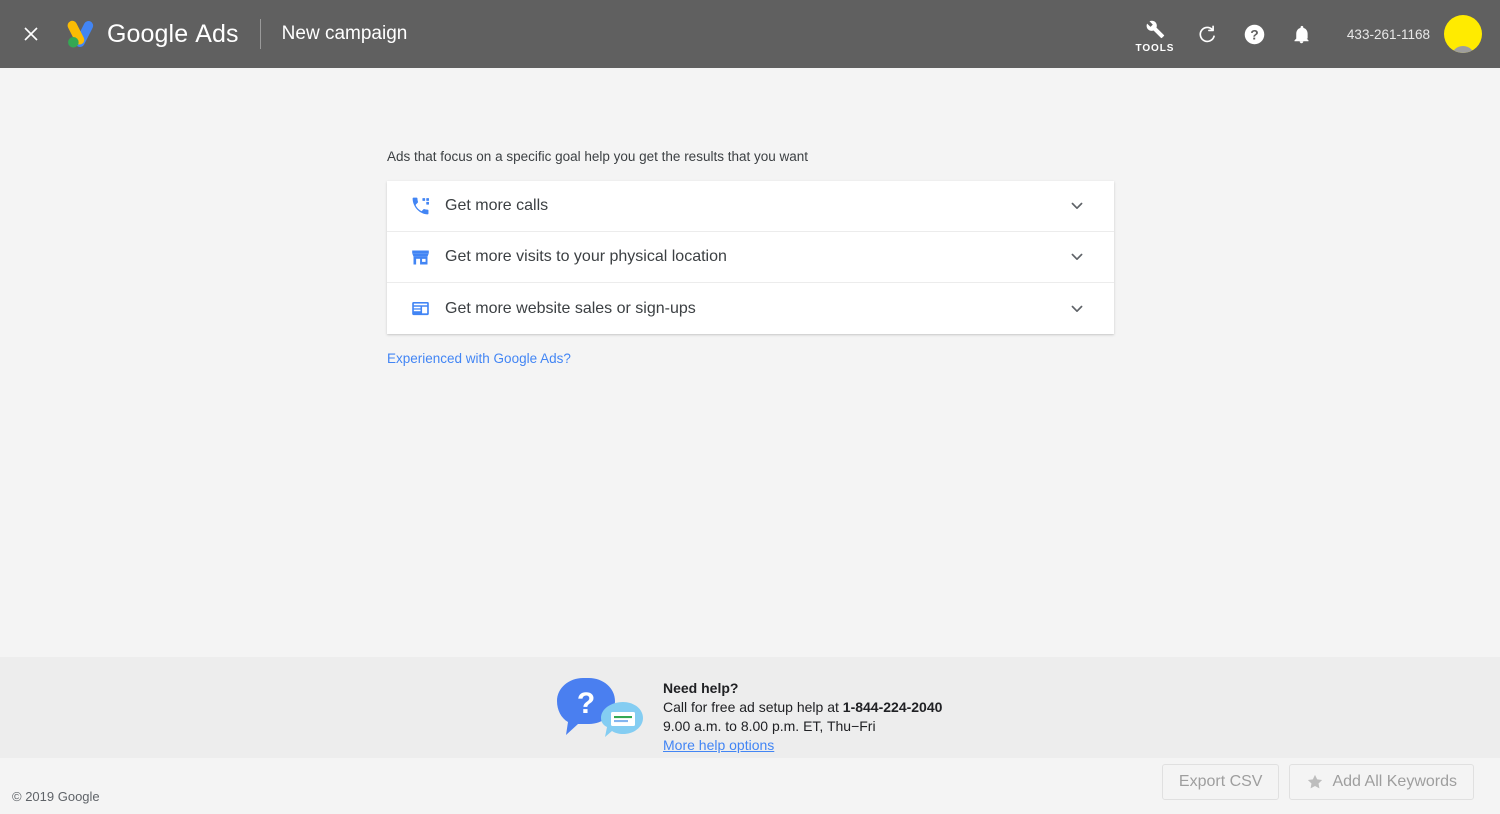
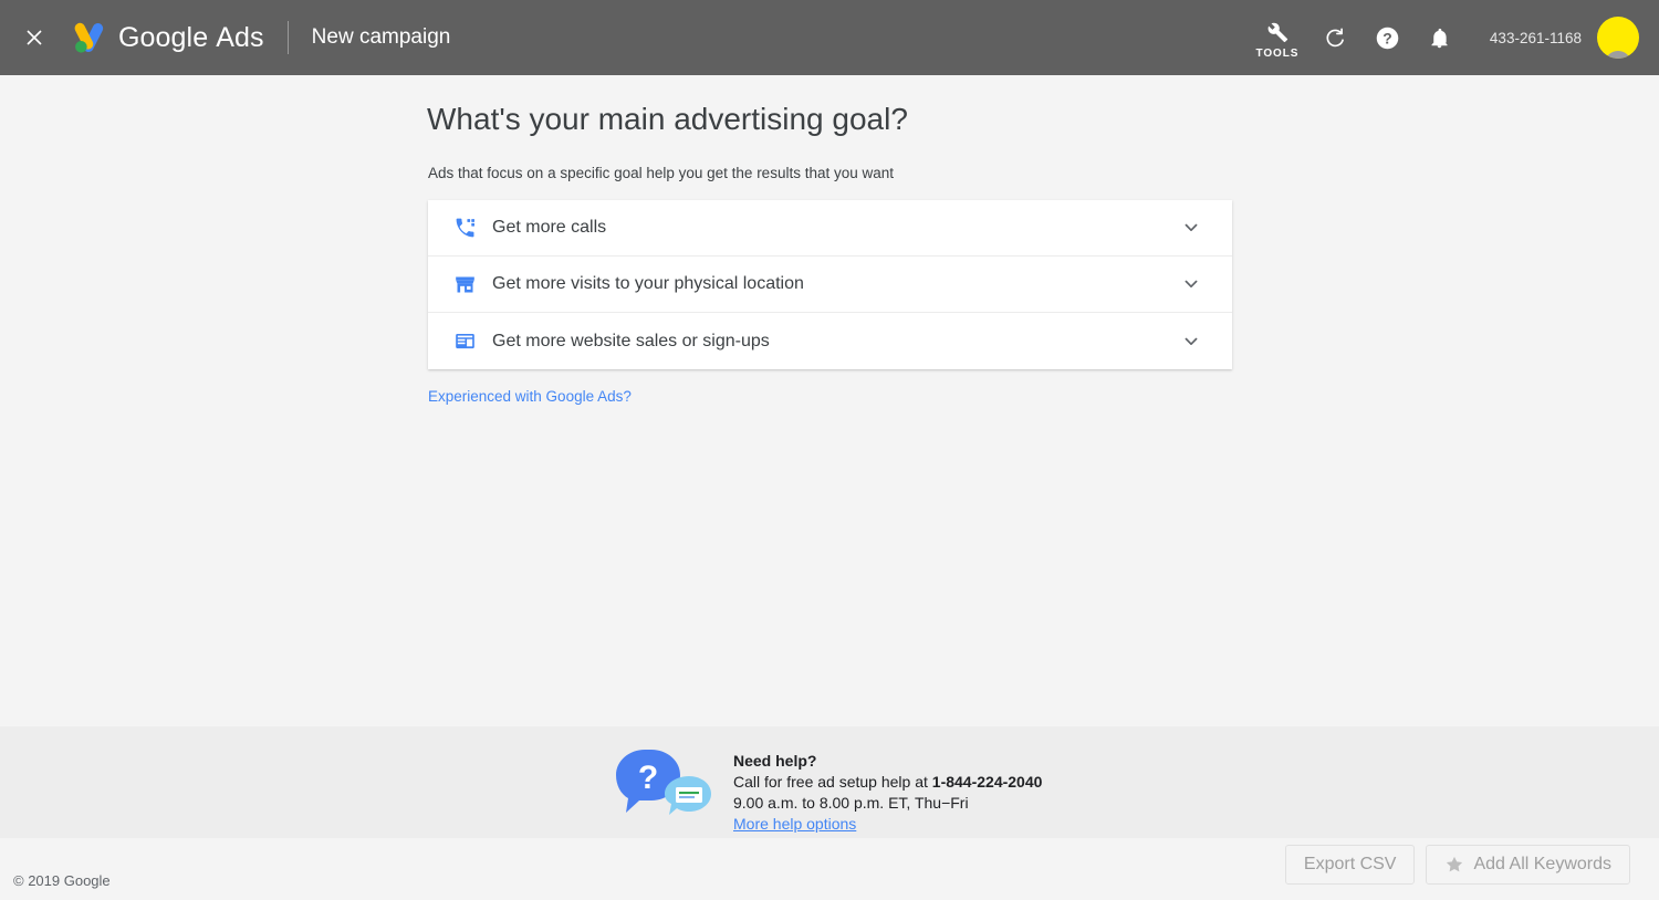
  Google Ads
  New campaign
  TOOLS
  ?
  433-261-1168
+ What's your main advertising goal?
  Ads that focus on a specific goal help you get the results that you want
  Get more calls
  Get more visits to your physical location
  Get more website sales or sign-ups
  Experienced with Google Ads?
  ?
  Need help?
  Call for free ad setup help at 1-844-224-2040
  9.00 a.m. to 8.00 p.m. ET, Thu−Fri
  More help options
  © 2019 Google
  Export CSV
  Add All Keywords
